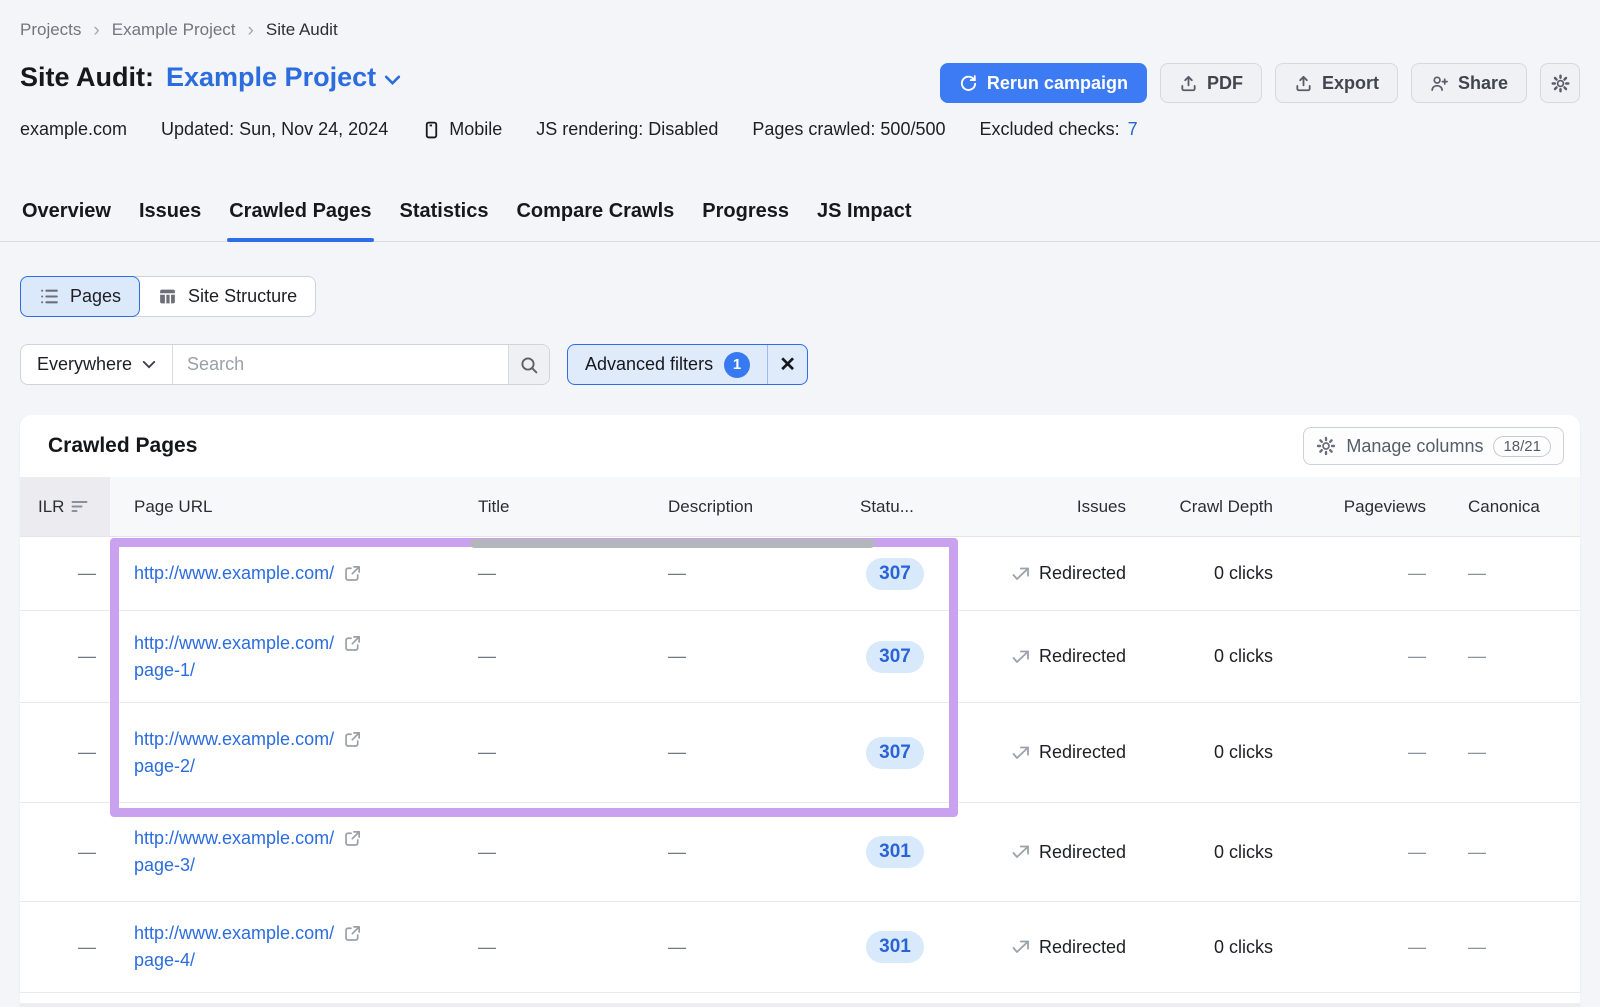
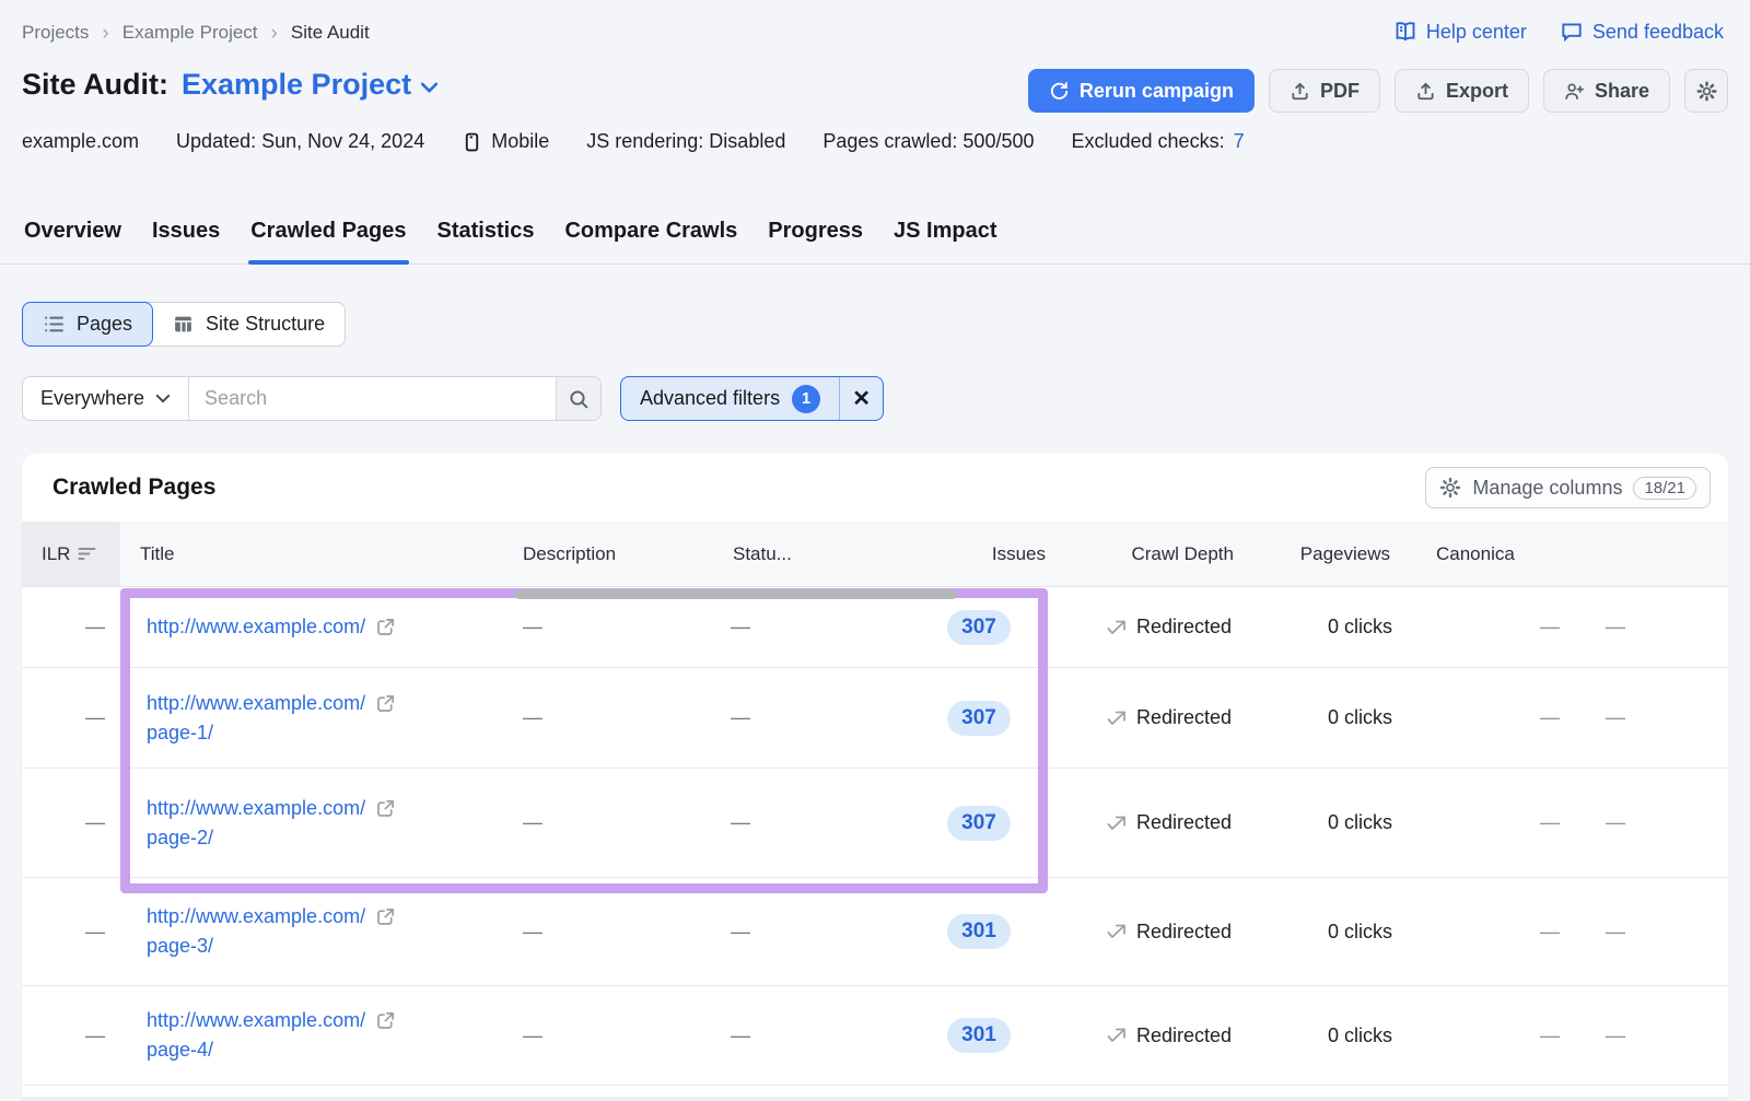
  Projects
  ›
  Example Project
  ›
  Site Audit
+ Help center
+ Send feedback
  Site Audit:
  Example Project
  Rerun campaign
  PDF
  Export
  Share
  example.com
  Updated: Sun, Nov 24, 2024
  Mobile
  JS rendering: Disabled
  Pages crawled: 500/500
  Excluded checks:
  7
  Overview
  Issues
  Crawled Pages
  Statistics
  Compare Crawls
  Progress
  JS Impact
  Pages
  Site Structure
  Everywhere
  Search
  Advanced filters
  1
  ✕
  Crawled Pages
  Manage columns
  18/21
  ILR
- Page URL
  Title
  Description
  Statu...
  Issues
  Crawl Depth
  Pageviews
  Canonica
  —
  http://www.example.com/
  —
  —
  307
  Redirected
  0 clicks
  —
  —
  —
  http://www.example.com/
  page-1/
  —
  —
  307
  Redirected
  0 clicks
  —
  —
  —
  http://www.example.com/
  page-2/
  —
  —
  307
  Redirected
  0 clicks
  —
  —
  —
  http://www.example.com/
  page-3/
  —
  —
  301
  Redirected
  0 clicks
  —
  —
  —
  http://www.example.com/
  page-4/
  —
  —
  301
  Redirected
  0 clicks
  —
  —
